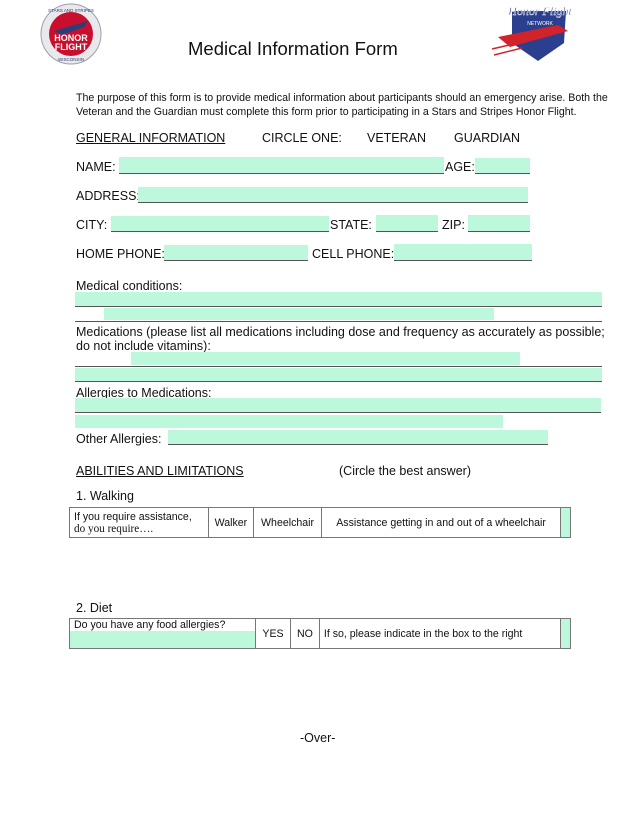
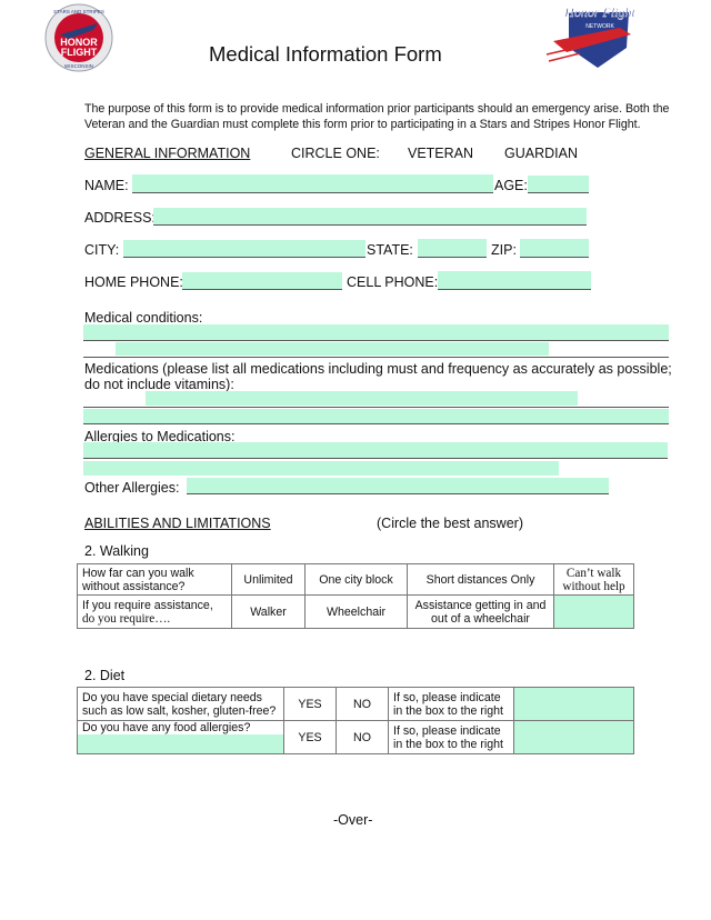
  HONOR
  FLIGHT
  Honor Flight
  Medical Information Form
- The purpose of this form is to provide medical information about participants should an emergency arise. Both the Veteran and the Guardian must complete this form prior to participating in a Stars and Stripes Honor Flight.
+ The purpose of this form is to provide medical information prior participants should an emergency arise. Both the Veteran and the Guardian must complete this form prior to participating in a Stars and Stripes Honor Flight.
  GENERAL INFORMATION
  CIRCLE ONE:
  VETERAN
  GUARDIAN
  NAME:
  AGE:
  ADDRESS
  CITY:
  STATE:
  ZIP:
  HOME PHONE
  CELL PHONE:
  Medical conditions:
- Medications (please list all medications including dose and frequency as accurately as possible; do not include vitamins):
+ Medications (please list all medications including must and frequency as accurately as possible; do not include vitamins):
  Allergies to Medications:
  Other Allergies:
  ABILITIES AND LIMITATIONS
  (Circle the best answer)
- 1. Walking
+ 2. Walking
+ How far can you walk without assistance?	Unlimited	One city block	Short distances Only	Can’t walk without help
  If you require assistance, do you require….	Walker	Wheelchair	Assistance getting in and out of a wheelchair
  2. Diet
+ Do you have special dietary needs such as low salt, kosher, gluten-free?	YES	NO	If so, please indicate in the box to the right
  Do you have any food allergies?	YES	NO	If so, please indicate in the box to the right
  -Over-
